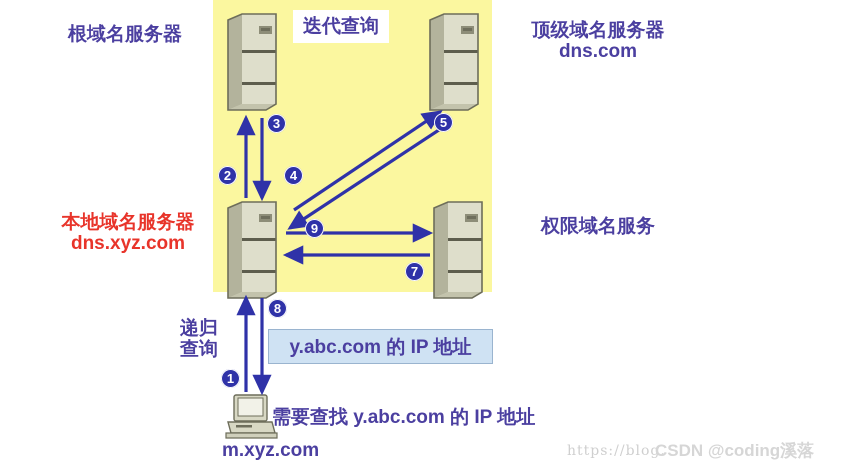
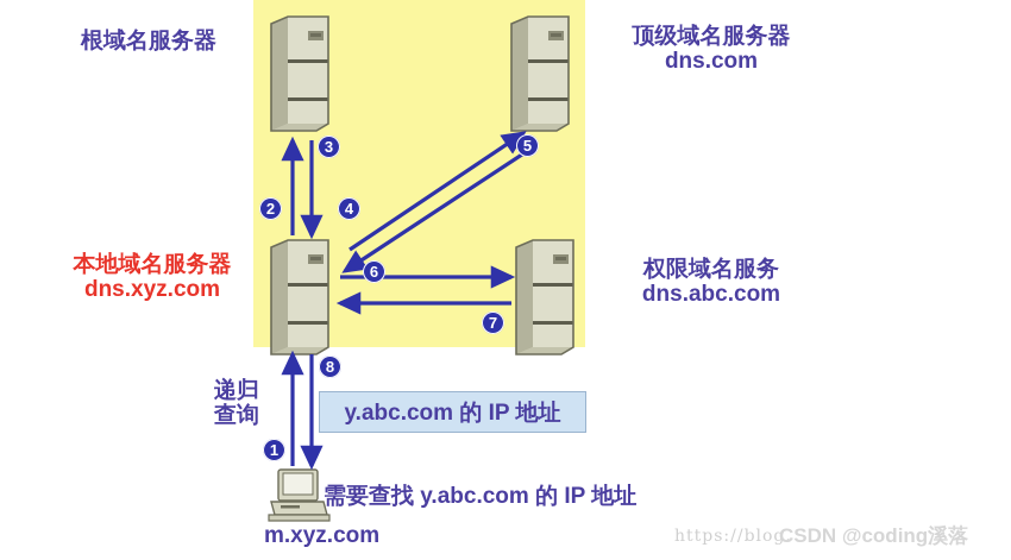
- 迭代查询
  2
  3
  4
  5
- 9
+ 6
  7
  1
  8
  根域名服务器
  顶级域名服务器
  dns.com
  本地域名服务器
  dns.xyz.com
  权限域名服务
+ dns.abc.com
  递归
  查询
  y.abc.com 的 IP 地址
  需要查找 y.abc.com 的 IP 地址
  m.xyz.com
  https://blog.
  CSDN @coding溪落
